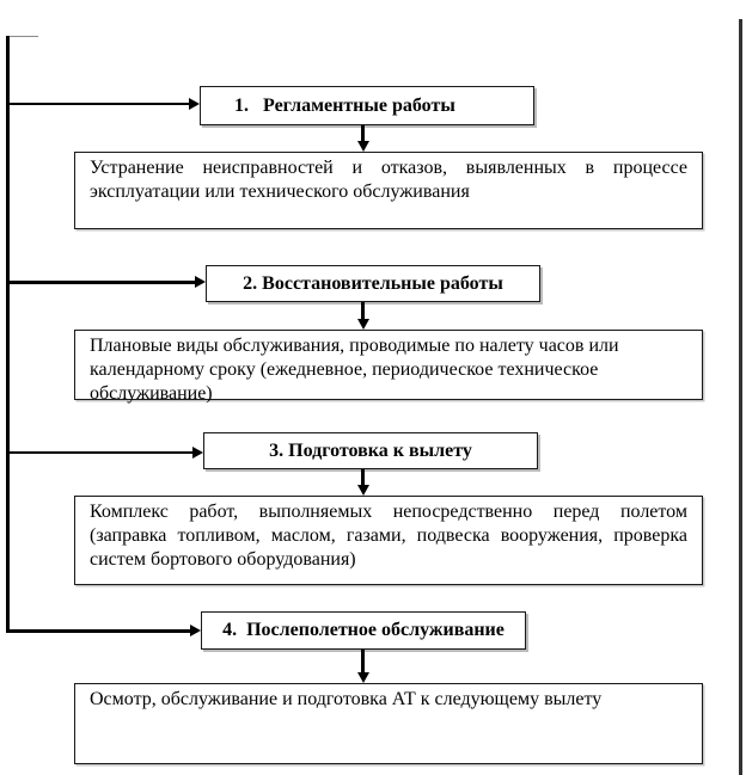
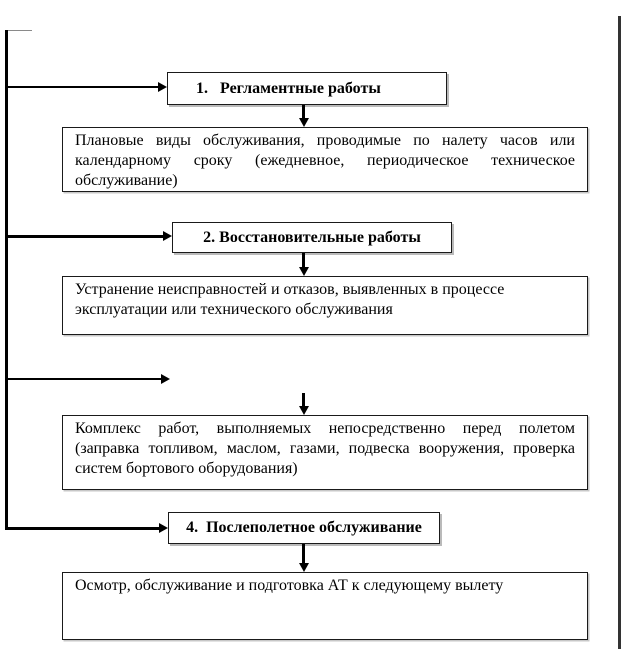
  1. Регламентные работы
- Устранение неисправностей и отказов, выявленных в процессе эксплуатации или технического обслуживания
+ Плановые виды обслуживания, проводимые по налету часов или календарному сроку (ежедневное, периодическое техническое обслуживание)
  2. Восстановительные работы
- Плановые виды обслуживания, проводимые по налету часов или календарному сроку (ежедневное, периодическое техническое обслуживание)
+ Устранение неисправностей и отказов, выявленных в процессе эксплуатации или технического обслуживания
- 3. Подготовка к вылету
  Комплекс работ, выполняемых непосредственно перед полетом (заправка топливом, маслом, газами, подвеска вооружения, проверка систем бортового оборудования)
  4. Послеполетное обслуживание
  Осмотр, обслуживание и подготовка АТ к следующему вылету
